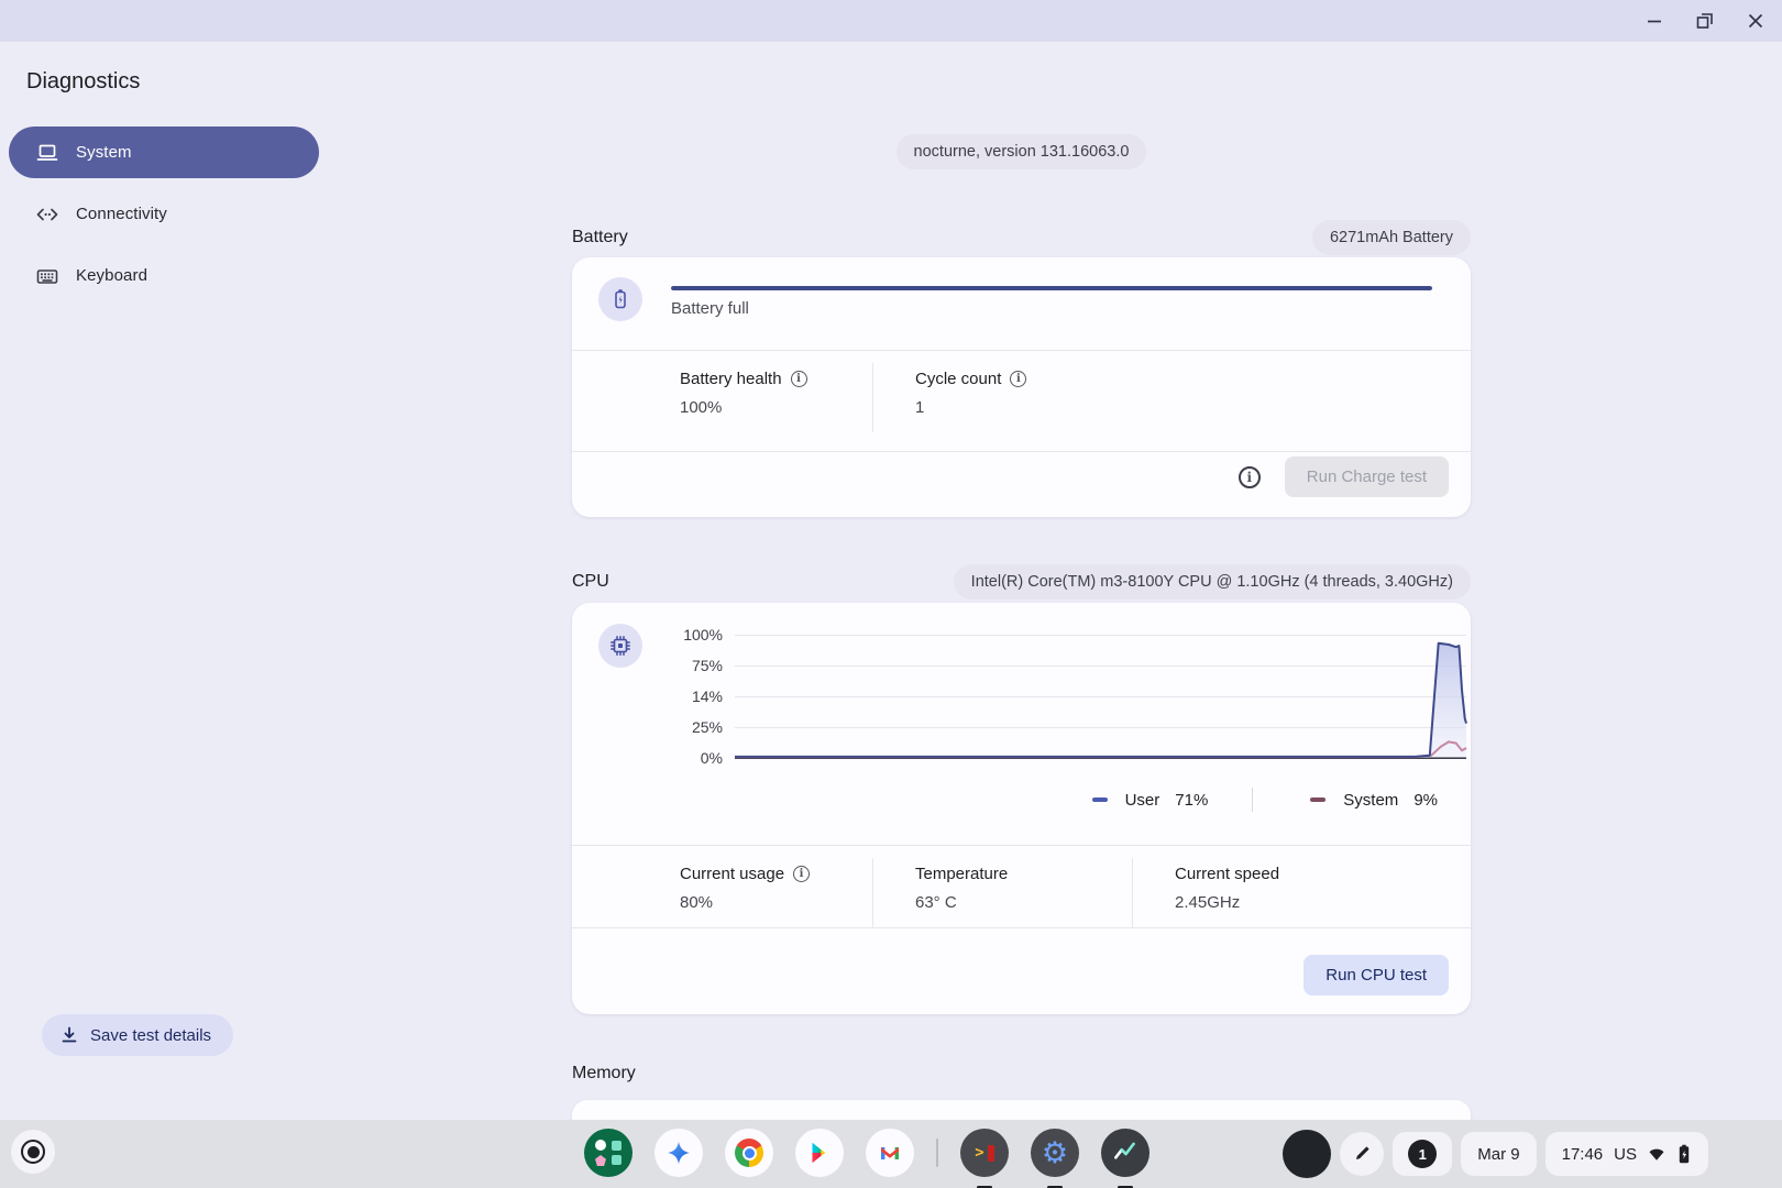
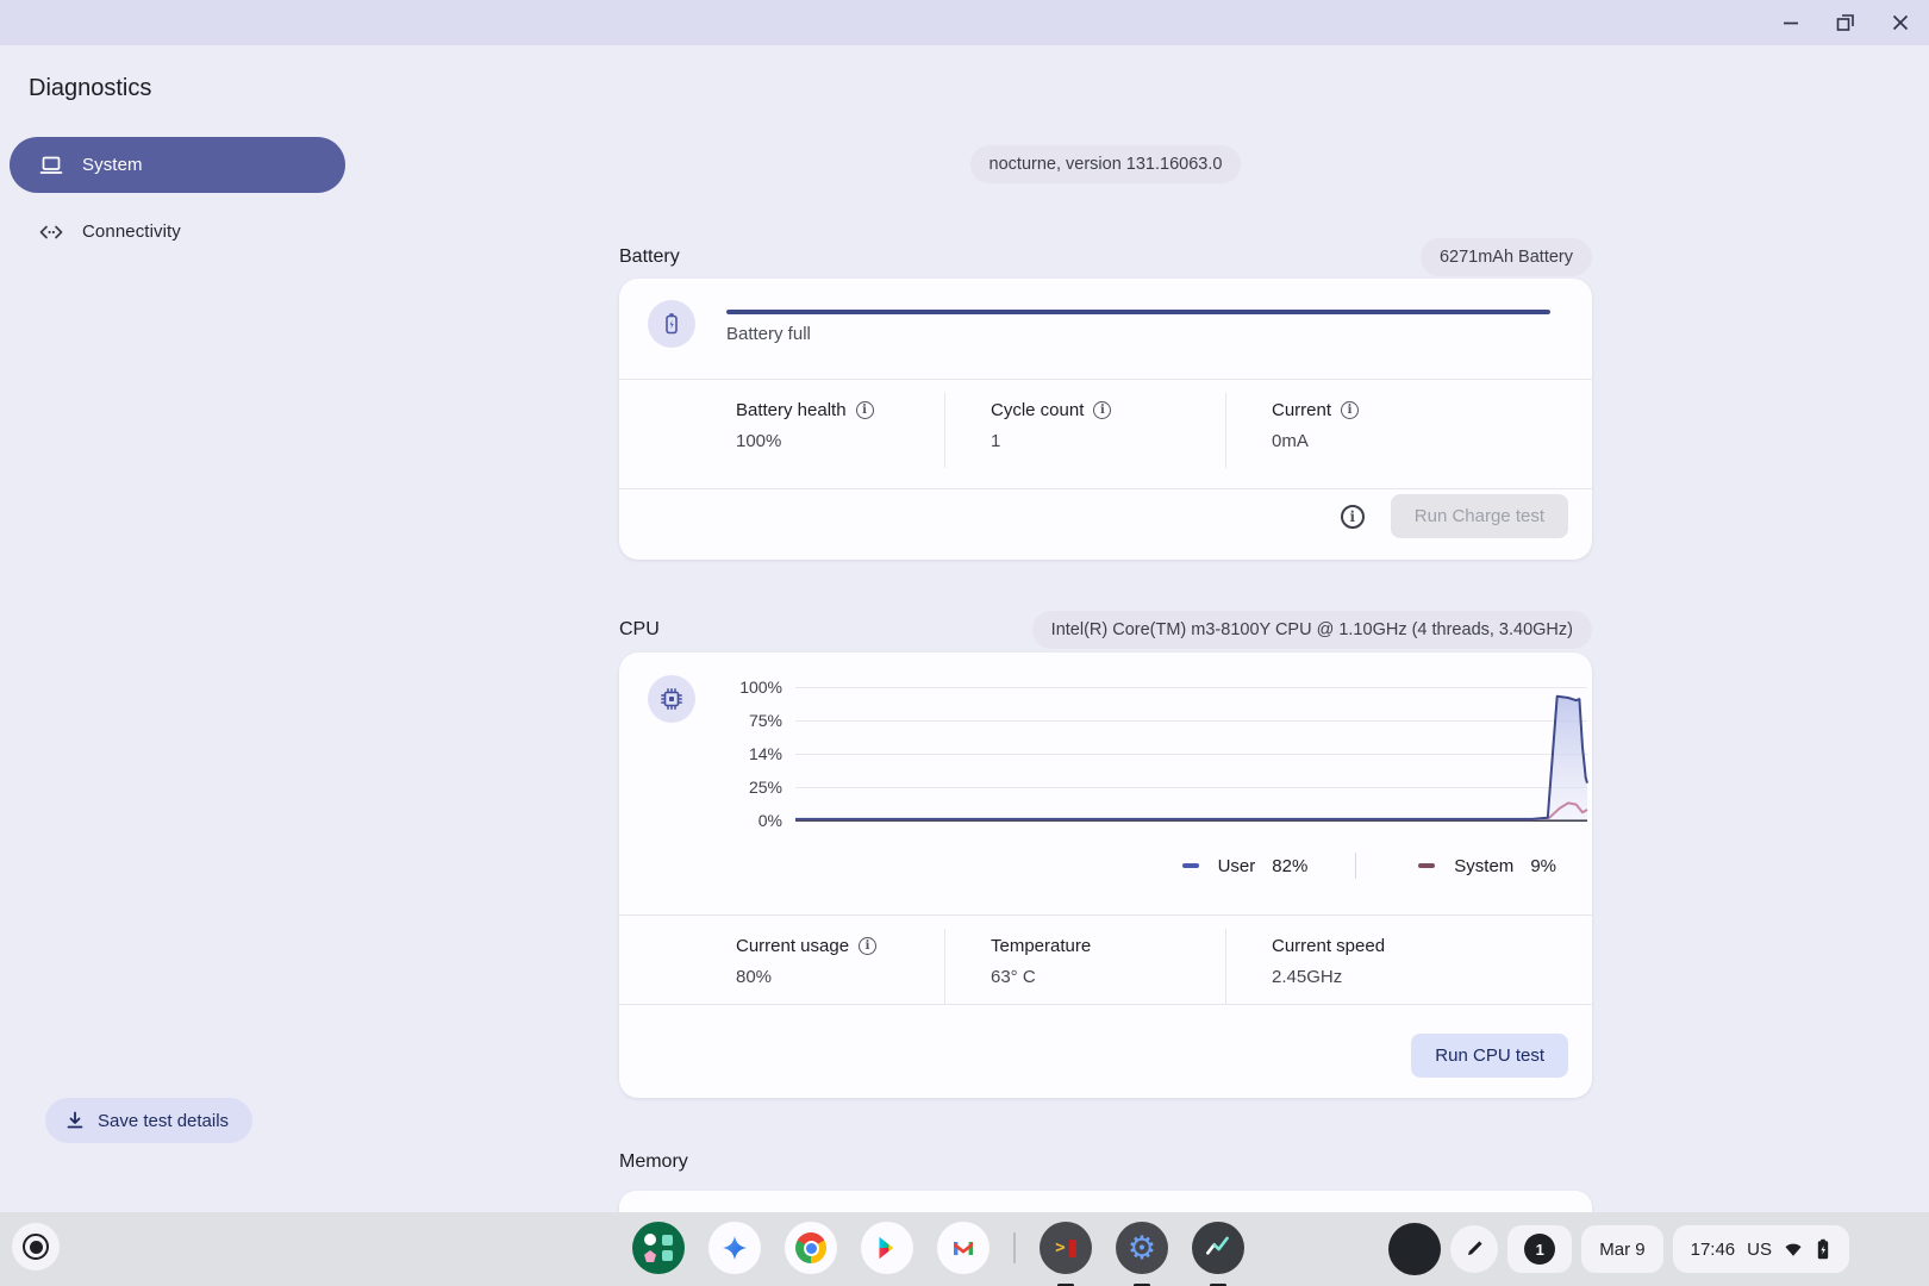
  Diagnostics
  System
  Connectivity
- Keyboard
  nocturne, version 131.16063.0
  Battery
  6271mAh Battery
  Battery full
  Battery health
  100%
  Cycle count
  1
+ Current
+ 0mA
  Run Charge test
  CPU
  Intel(R) Core(TM) m3-8100Y CPU @ 1.10GHz (4 threads, 3.40GHz)
  100%
  75%
  14%
  25%
  0%
  User
- 71%
+ 82%
  System
  9%
  Current usage
  80%
  Temperature
  63° C
  Current speed
  2.45GHz
  Run CPU test
  Save test details
  Memory
  >
  ⚙
  1
  Mar 9
  17:46
  US
